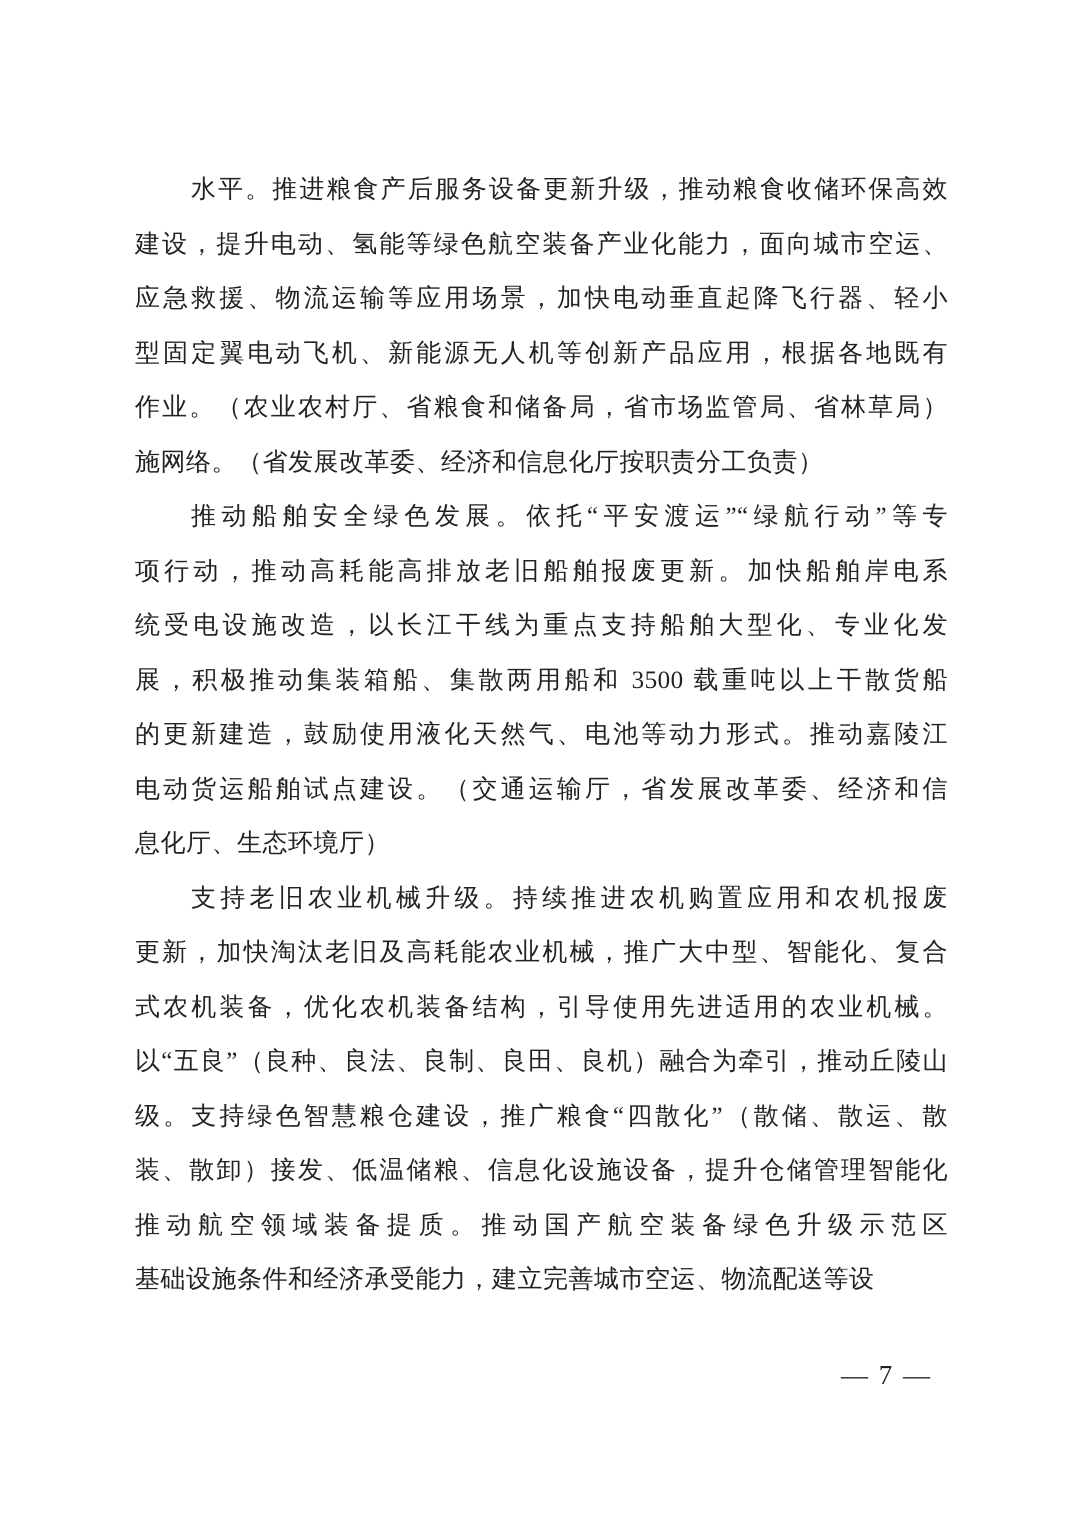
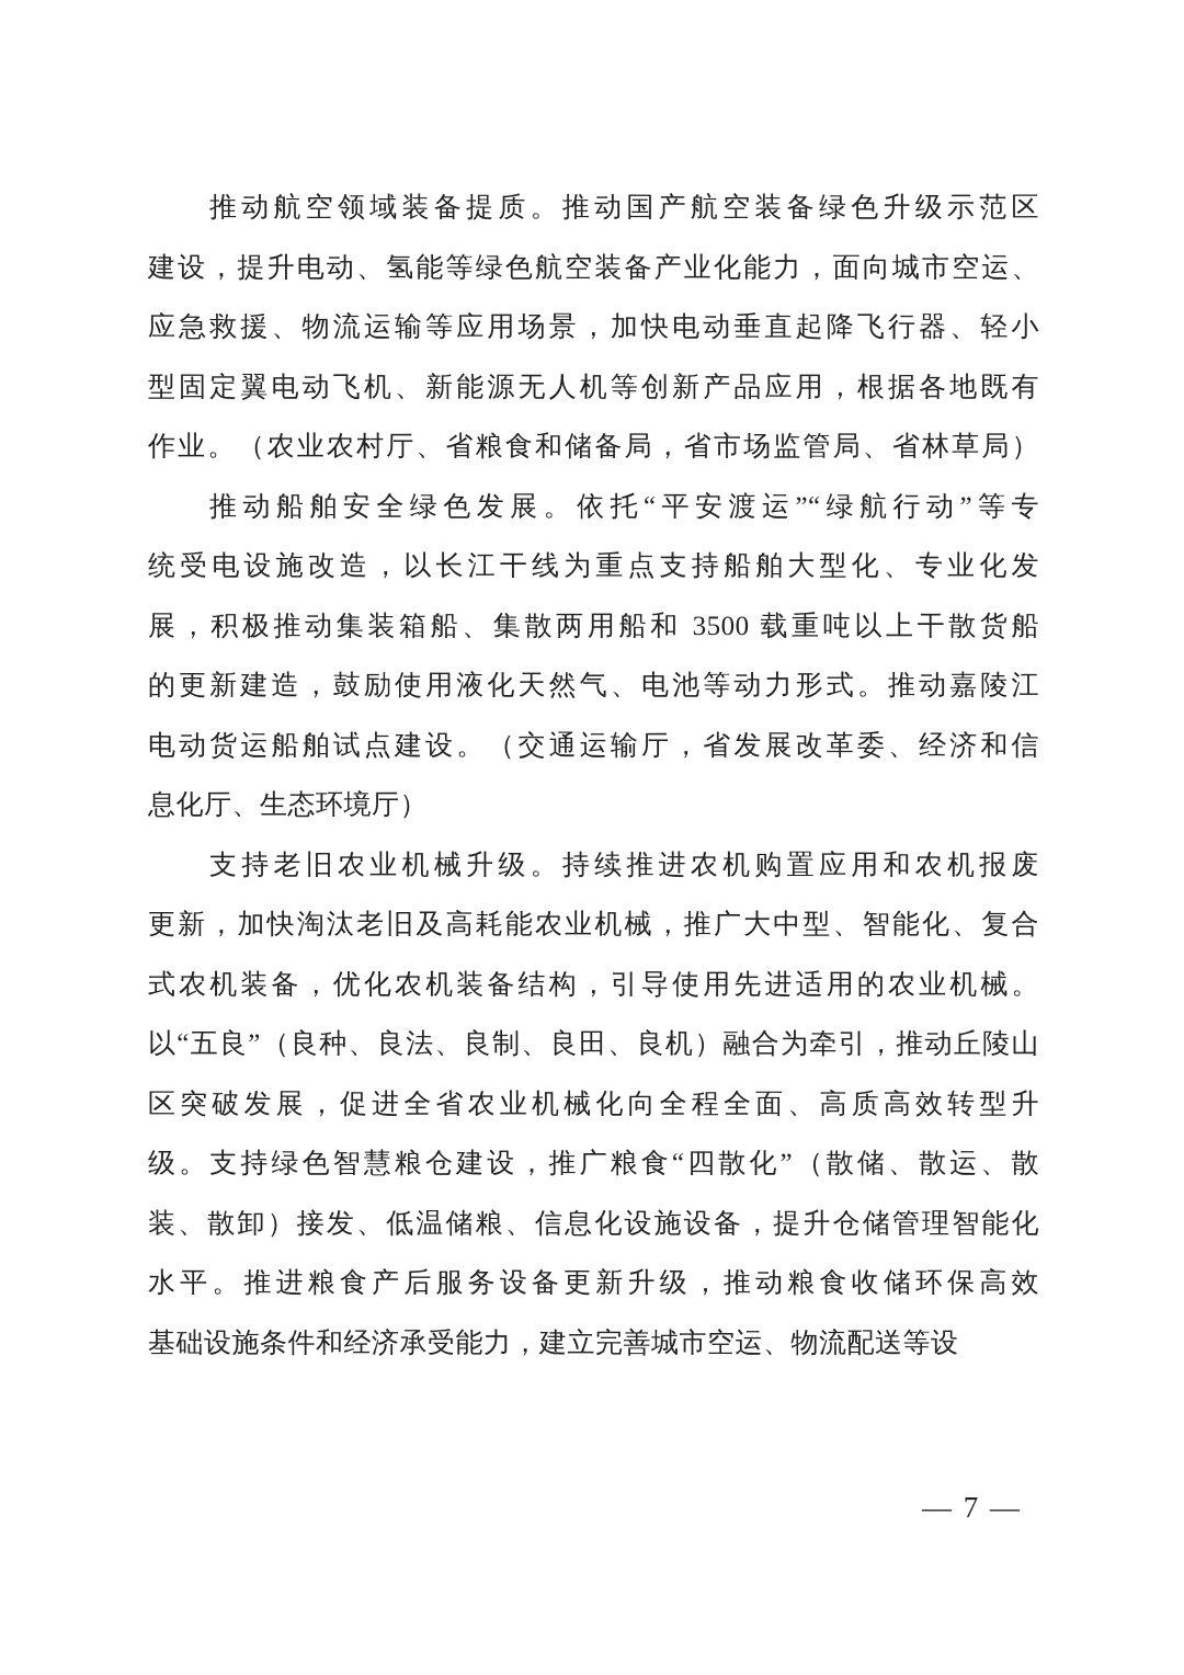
- 水平。推进粮食产后服务设备更新升级，推动粮食收储环保高效
+ 推动航空领域装备提质。推动国产航空装备绿色升级示范区
  建设，提升电动、氢能等绿色航空装备产业化能力，面向城市空运、
  应急救援、物流运输等应用场景，加快电动垂直起降飞行器、轻小
  型固定翼电动飞机、新能源无人机等创新产品应用，根据各地既有
  作业。（农业农村厅、省粮食和储备局，省市场监管局、省林草局）
- 施网络。（省发展改革委、经济和信息化厅按职责分工负责）
  推动船舶安全绿色发展。依托“平安渡运”“绿航行动”等专
- 项行动，推动高耗能高排放老旧船舶报废更新。加快船舶岸电系
  统受电设施改造，以长江干线为重点支持船舶大型化、专业化发
  展，积极推动集装箱船、集散两用船和 3500 载重吨以上干散货船
  的更新建造，鼓励使用液化天然气、电池等动力形式。推动嘉陵江
  电动货运船舶试点建设。（交通运输厅，省发展改革委、经济和信
  息化厅、生态环境厅）
  支持老旧农业机械升级。持续推进农机购置应用和农机报废
  更新，加快淘汰老旧及高耗能农业机械，推广大中型、智能化、复合
  式农机装备，优化农机装备结构，引导使用先进适用的农业机械。
  以“五良”（良种、良法、良制、良田、良机）融合为牵引，推动丘陵山
+ 区突破发展，促进全省农业机械化向全程全面、高质高效转型升
  级。支持绿色智慧粮仓建设，推广粮食“四散化”（散储、散运、散
  装、散卸）接发、低温储粮、信息化设施设备，提升仓储管理智能化
- 推动航空领域装备提质。推动国产航空装备绿色升级示范区
+ 水平。推进粮食产后服务设备更新升级，推动粮食收储环保高效
  基础设施条件和经济承受能力，建立完善城市空运、物流配送等设
  — 7 —
